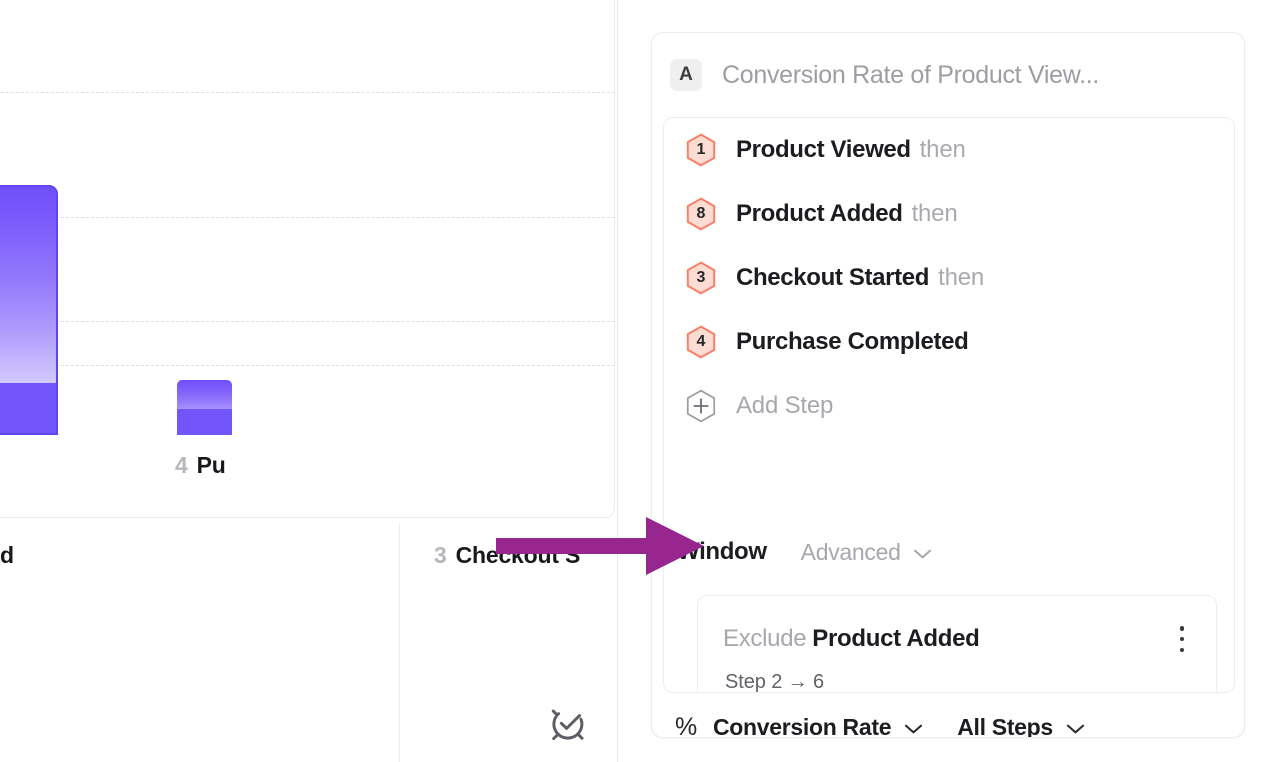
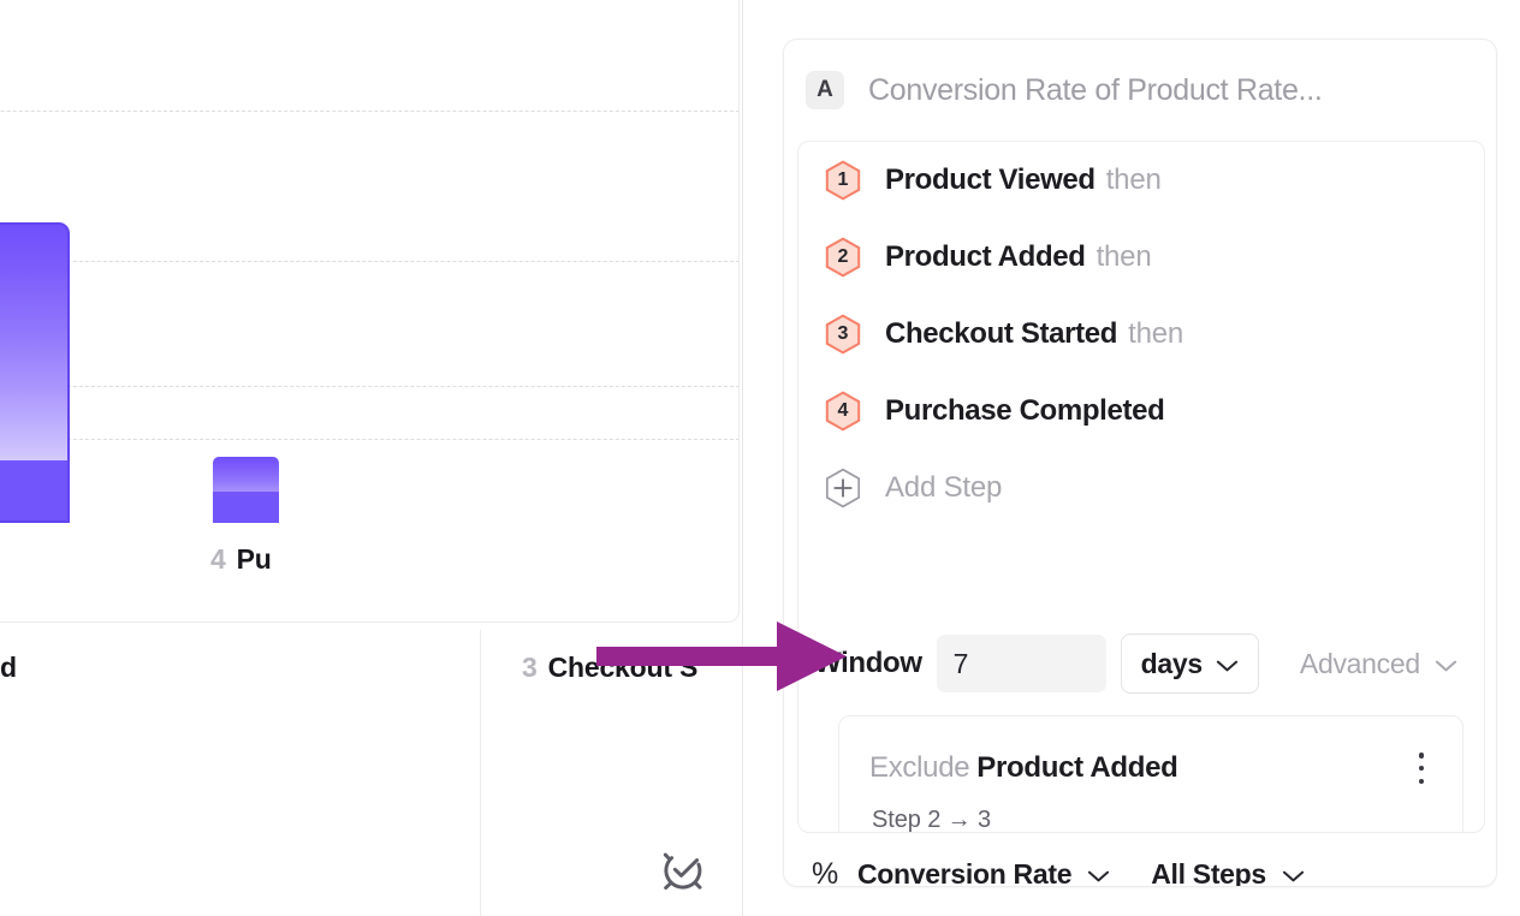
  4 Pu
  d
  3 Checkout S
  A
- Conversion Rate of Product View...
+ Conversion Rate of Product Rate...
  1
  Product Viewed
  then
- 8
+ 2
  Product Added
  then
  3
  Checkout Started
  then
  4
  Purchase Completed
  Add Step
  indow
+ 7
+ days
  Advanced
  Exclude Product Added
- Step 2 → 6
+ Step 2 → 3
  %
  Conversion Rate
  All Steps
